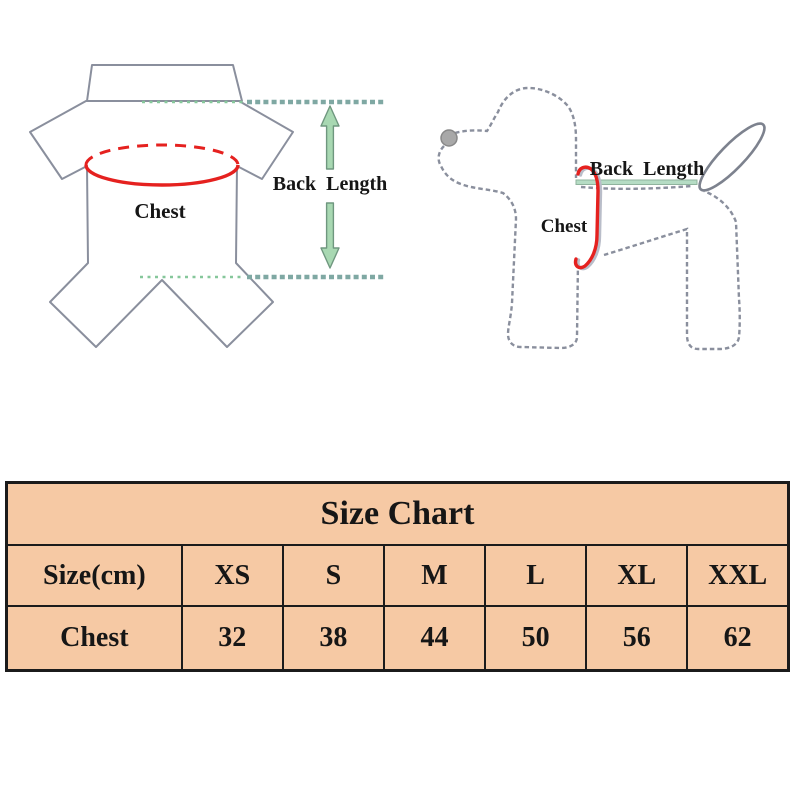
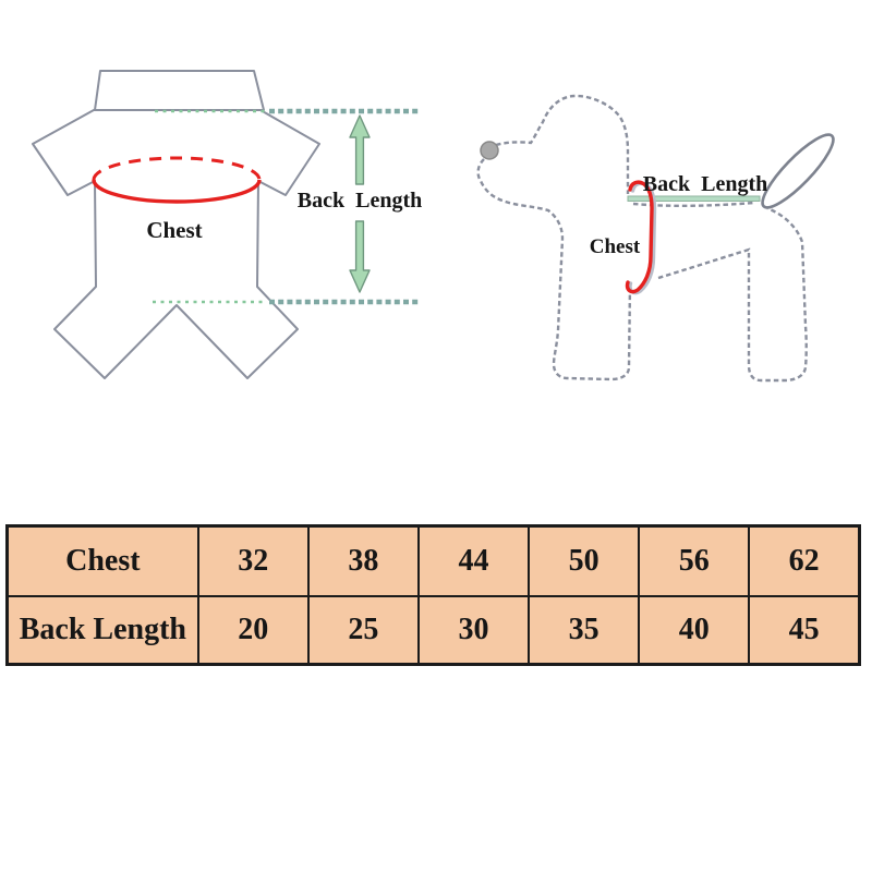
  Back Length
  Chest
  Back Length
  Chest
- Size Chart
- Size(cm)	XS	S	M	L	XL	XXL
  Chest	32	38	44	50	56	62
+ Back Length	20	25	30	35	40	45
